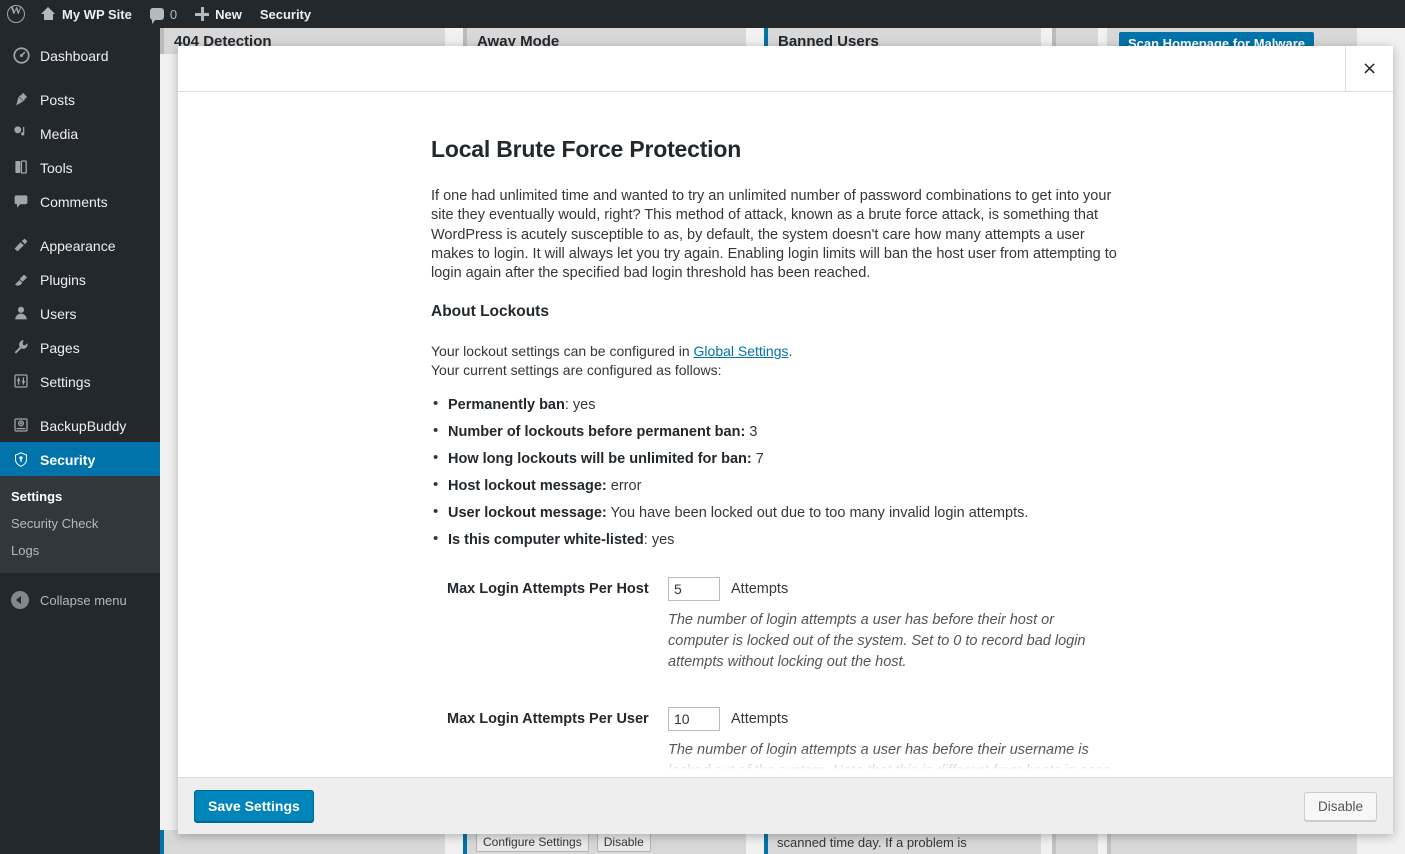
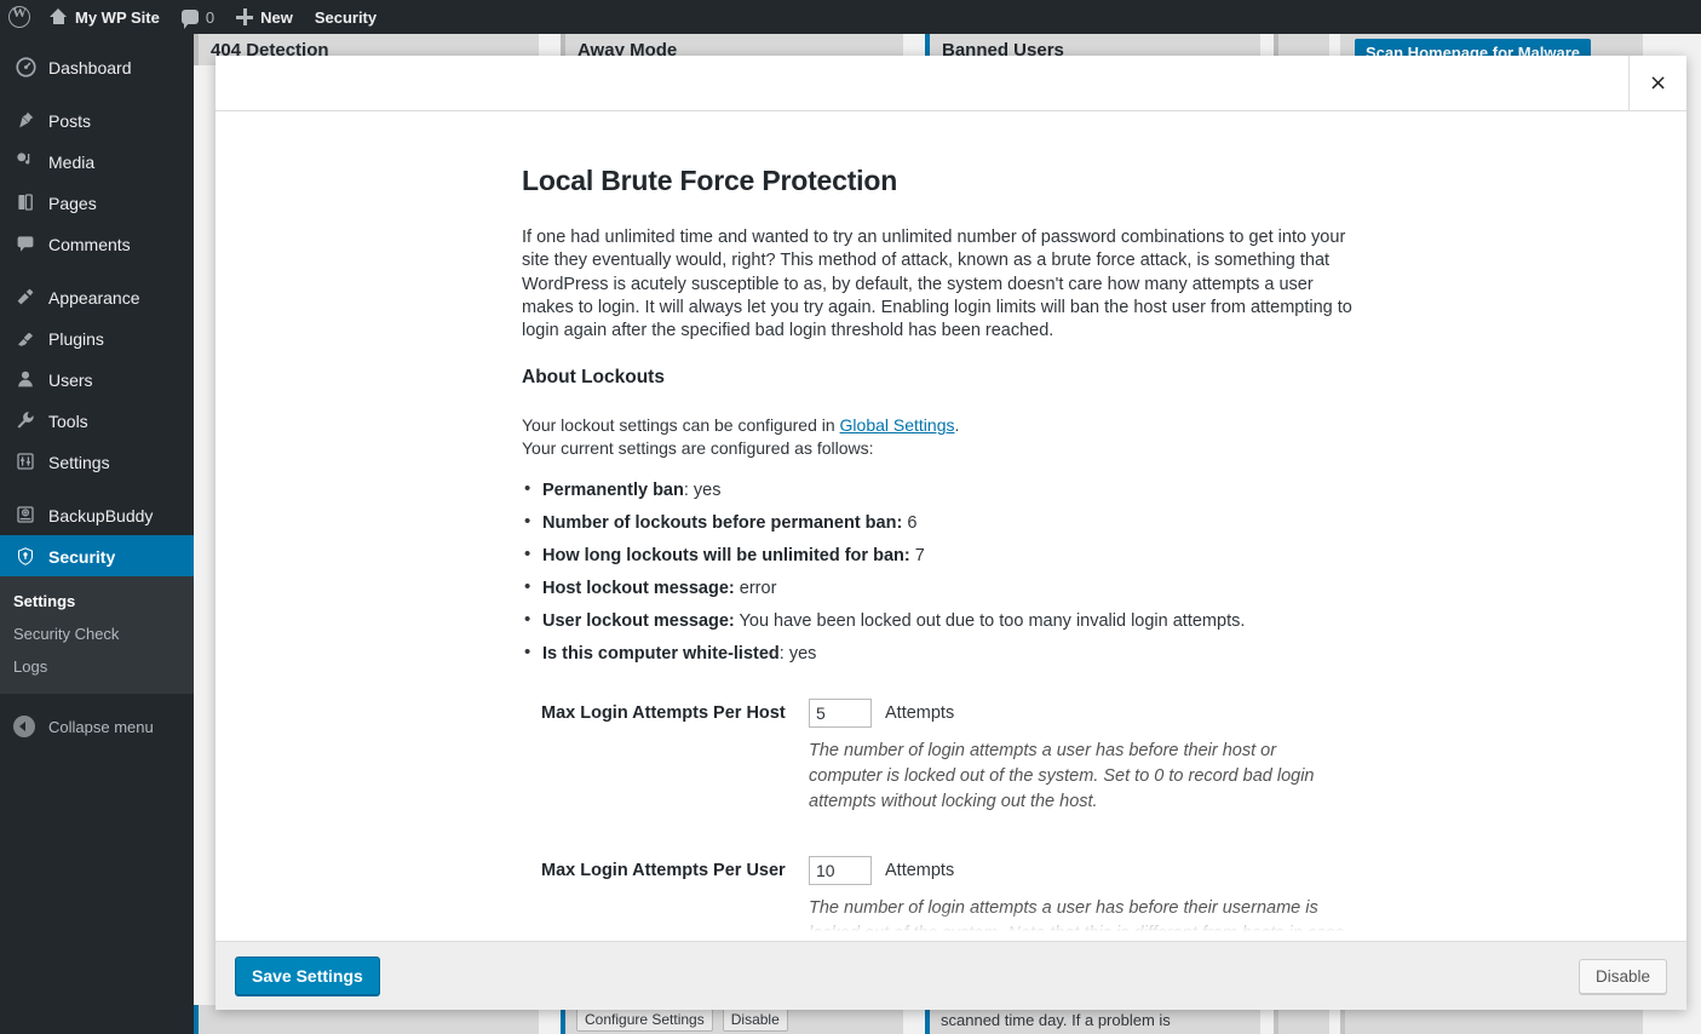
  My WP Site
  0
  New
  Security
  Dashboard
  Posts
  Media
- Tools
+ Pages
  Comments
  Appearance
  Plugins
  Users
- Pages
+ Tools
  Settings
  BackupBuddy
  Security
  Settings
  Security Check
  Logs
  Collapse menu
  404 Detection
  Away Mode
  Banned Users
  Scan Homepage for Malware
  Configure Settings
  Disable
  scanned time day. If a problem is
  ×
  Local Brute Force Protection
  If one had unlimited time and wanted to try an unlimited number of password combinations to get into your site they eventually would, right? This method of attack, known as a brute force attack, is something that WordPress is acutely susceptible to as, by default, the system doesn't care how many attempts a user makes to login. It will always let you try again. Enabling login limits will ban the host user from attempting to login again after the specified bad login threshold has been reached.
  About Lockouts
  Your lockout settings can be configured in Global Settings.
  Your current settings are configured as follows:
  Permanently ban: yes
- Number of lockouts before permanent ban: 3
+ Number of lockouts before permanent ban: 6
  How long lockouts will be unlimited for ban: 7
  Host lockout message: error
  User lockout message: You have been locked out due to too many invalid login attempts.
  Is this computer white-listed: yes
  Max Login Attempts Per Host
  5
  Attempts
  The number of login attempts a user has before their host or computer is locked out of the system. Set to 0 to record bad login attempts without locking out the host.
  Max Login Attempts Per User
  10
  Attempts
  Save Settings
  Disable
